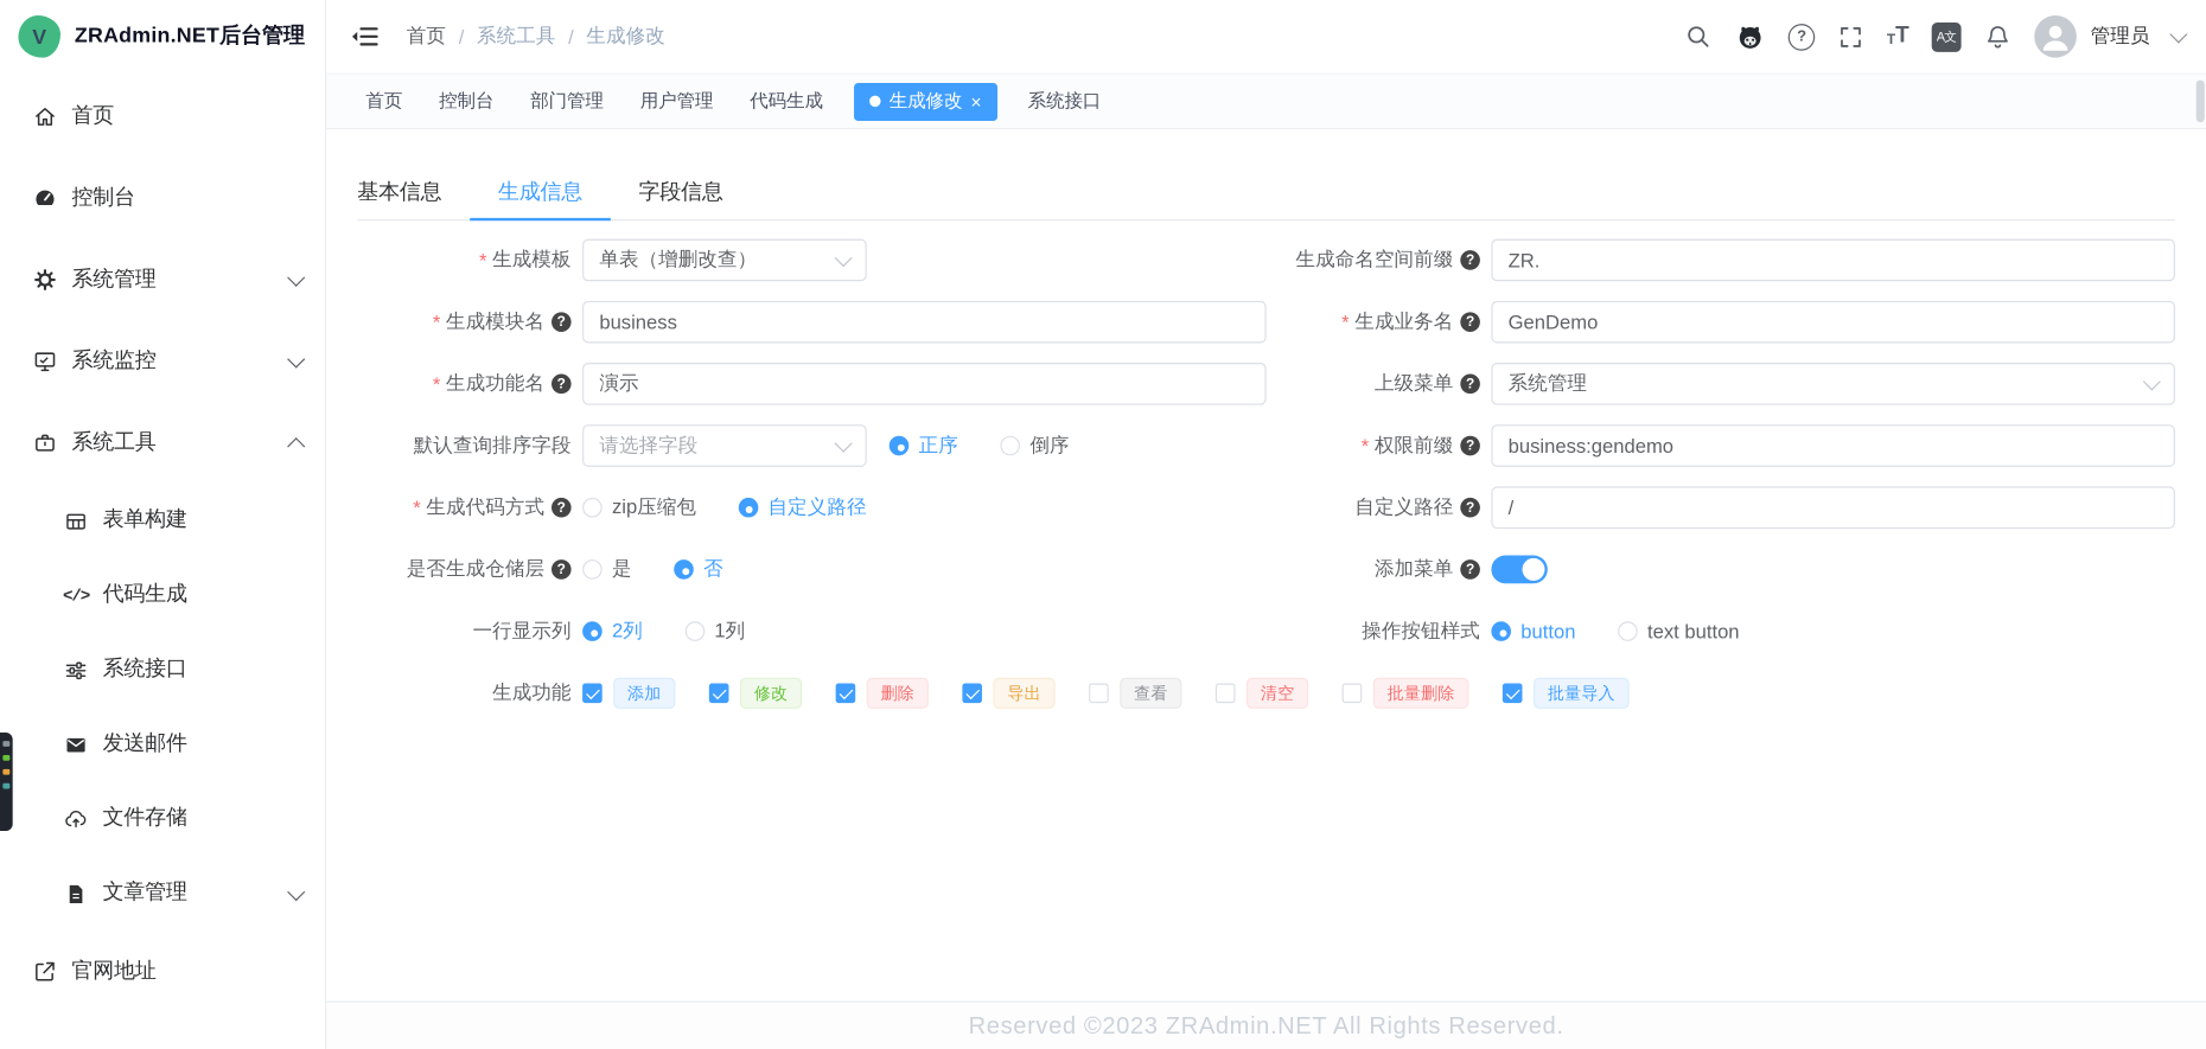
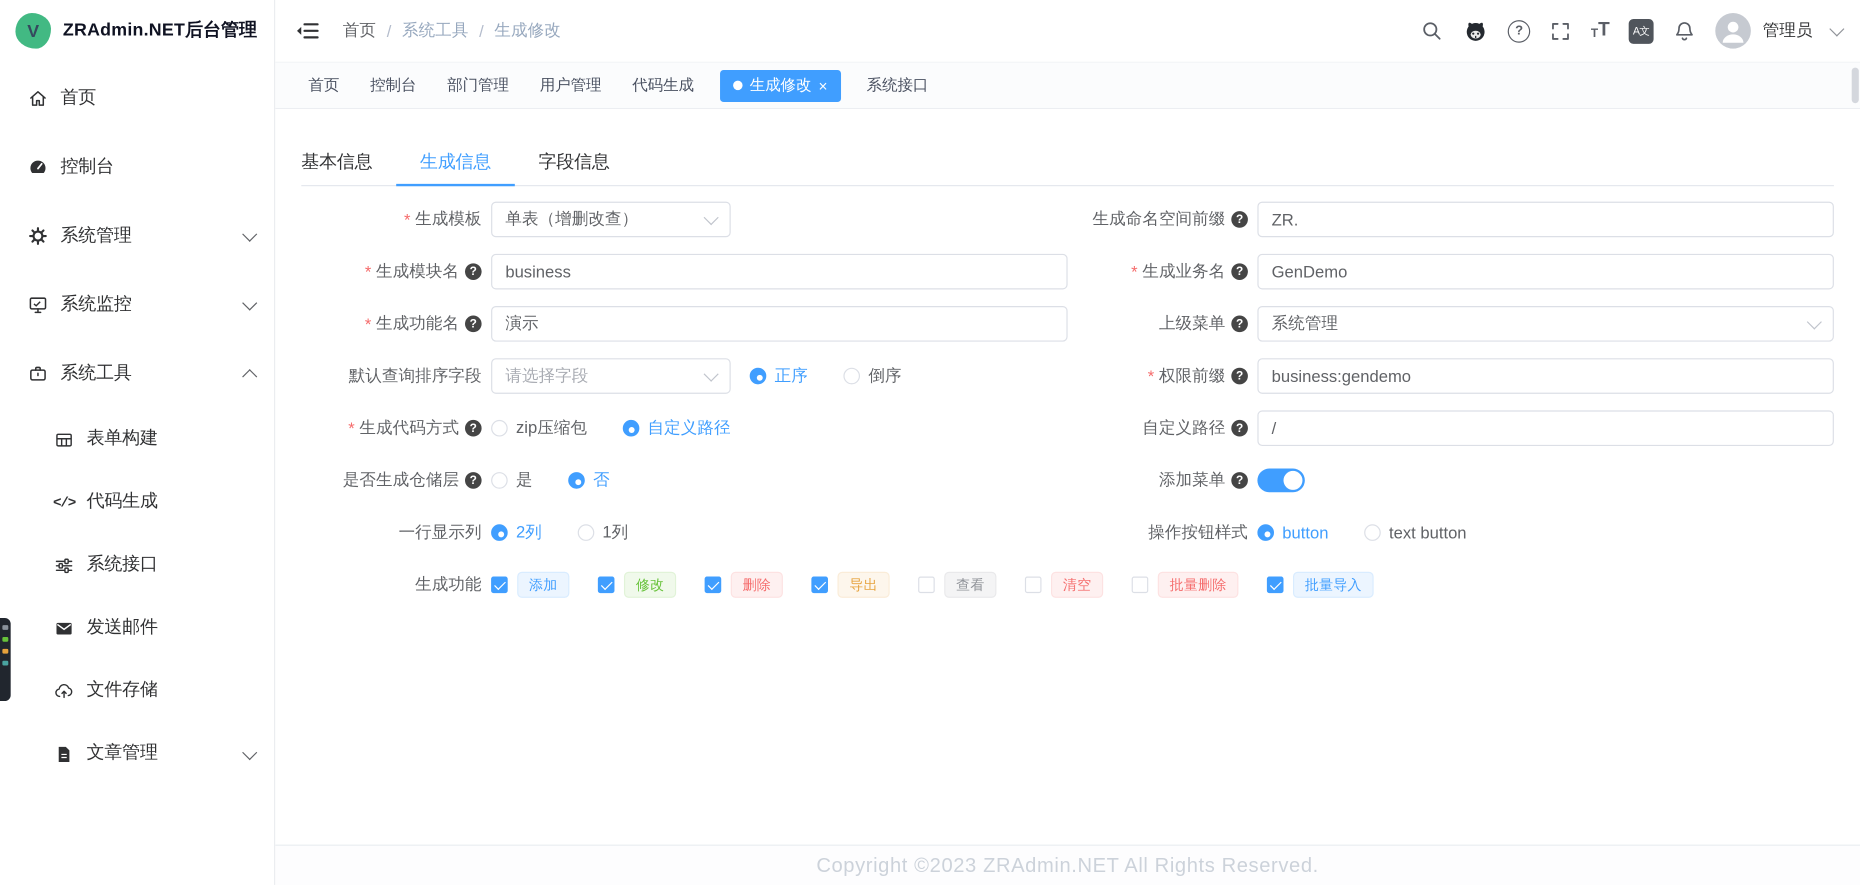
  V
  ZRAdmin.NET后台管理
  首页
  控制台
  系统管理
  系统监控
  系统工具
  表单构建
  </>
  代码生成
  系统接口
  发送邮件
  文件存储
  文章管理
- 官网地址
  首页
  /
  系统工具
  /
  生成修改
  ?
  T
  T
  A文
  管理员
  首页
  控制台
  部门管理
  用户管理
  代码生成
  生成修改
  ×
  系统接口
  基本信息
  生成信息
  字段信息
  *
  生成模板
  单表（增删改查）
  生成命名空间前缀
  ?
  ZR.
  *
  生成模块名
  ?
  business
  *
  生成业务名
  ?
  GenDemo
  *
  生成功能名
  ?
  演示
  上级菜单
  ?
  系统管理
  默认查询排序字段
  请选择字段
  正序
  倒序
  *
  权限前缀
  ?
  business:gendemo
  *
  生成代码方式
  ?
  zip压缩包
  自定义路径
  自定义路径
  ?
  /
  是否生成仓储层
  ?
  是
  否
  添加菜单
  ?
  一行显示列
  2列
  1列
  操作按钮样式
  button
  text button
  生成功能
  添加
  修改
  删除
  导出
  查看
  清空
  批量删除
  批量导入
- Reserved ©2023 ZRAdmin.NET All Rights Reserved.
+ Copyright ©2023 ZRAdmin.NET All Rights Reserved.
